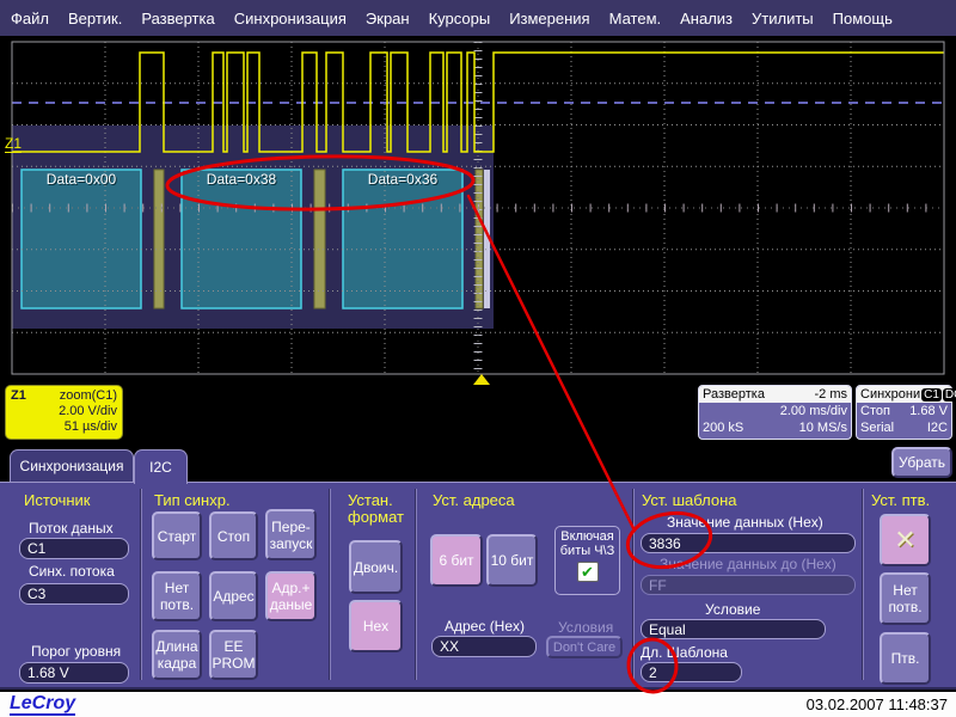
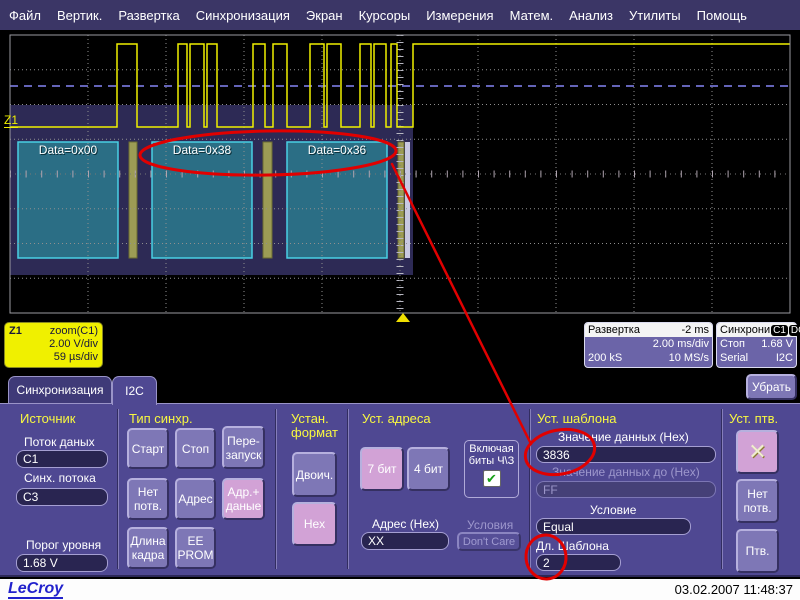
  Файл
  Вертик.
  Развертка
  Синхронизация
  Экран
  Курсоры
  Измерения
  Матем.
  Анализ
  Утилиты
  Помощь
  Z1
  Data=0x00
  Data=0x38
  Data=0x36
  Z1
  zoom(C1)
  2.00 V/div
- 51 µs/div
+ 59 µs/div
  Развертка
  -2 ms
  2.00 ms/div
  200 kS
  10 MS/s
  Синхрони
  C1
  Стоп
  1.68 V
  Serial
  I2C
  Синхронизация
  I2C
  Убрать
  Источник
  Поток даных
  C1
  Синх. потока
  C3
  Порог уровня
  1.68 V
  Тип синхр.
  Старт
  Стоп
  Пере-
  запуск
  Нет
  потв.
  Адрес
  Адр.+
  даные
  Длина
  кадра
  EE
  PROM
  Устан.
  формат
  Двоич.
  Hex
  Уст. адреса
- 6 бит
+ 7 бит
- 10 бит
+ 4 бит
  Включая
  биты Ч\З
  ✔
  Адрес (Hex)
  XX
  Условия
  Don't Care
  Уст. шаблона
  Значние данных (Hex)
  3836
  Знчение данных до (Hex)
  FF
  Условие
  Equal
  Дл.аблона
  2
  Уст. птв.
  ✕
  Нет
  потв.
  Птв.
  LeCroy
  03.02.2007 11:48:37
